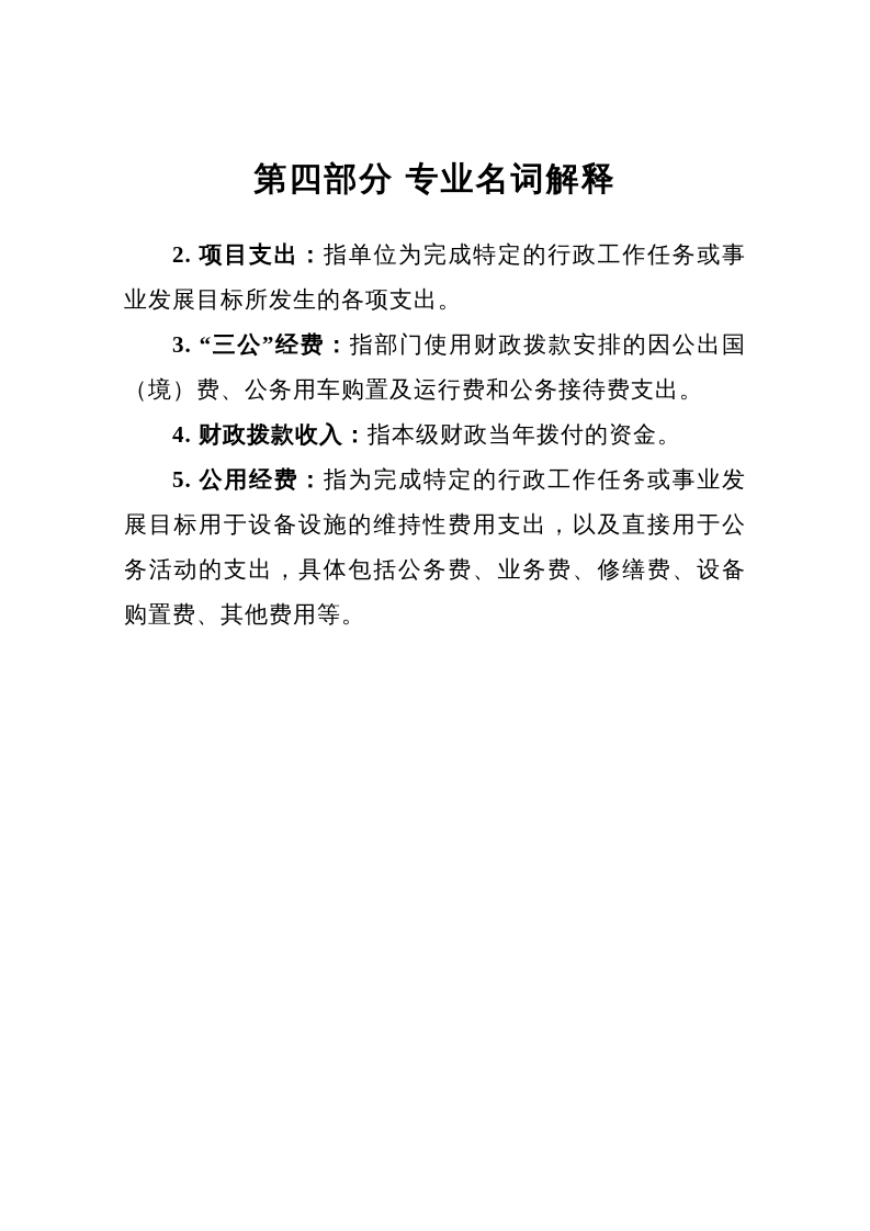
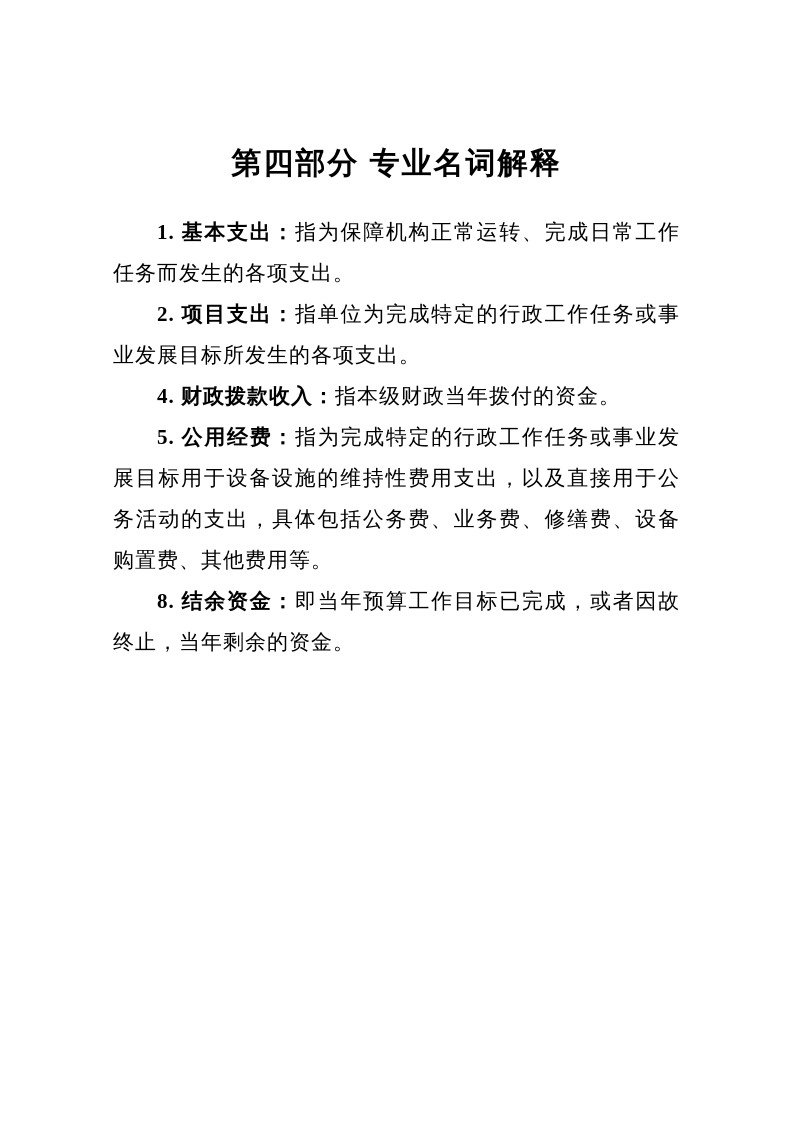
  第四部分 专业名词解释
+ 1. 基本支出：指为保障机构正常运转、完成日常工作任务而发生的各项支出。
  2. 项目支出：指单位为完成特定的行政工作任务或事业发展目标所发生的各项支出。
- 3. “三公”经费：指部门使用财政拨款安排的因公出国（境）费、公务用车购置及运行费和公务接待费支出。
  4. 财政拨款收入：指本级财政当年拨付的资金。
  5. 公用经费：指为完成特定的行政工作任务或事业发展目标用于设备设施的维持性费用支出，以及直接用于公务活动的支出，具体包括公务费、业务费、修缮费、设备购置费、其他费用等。
+ 8. 结余资金：即当年预算工作目标已完成，或者因故终止，当年剩余的资金。
